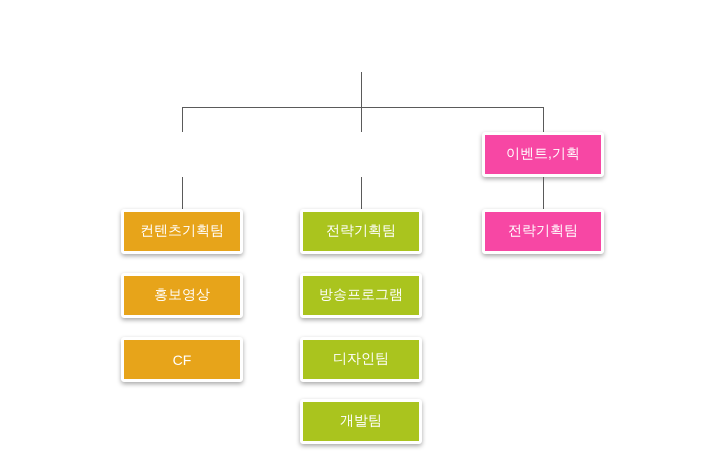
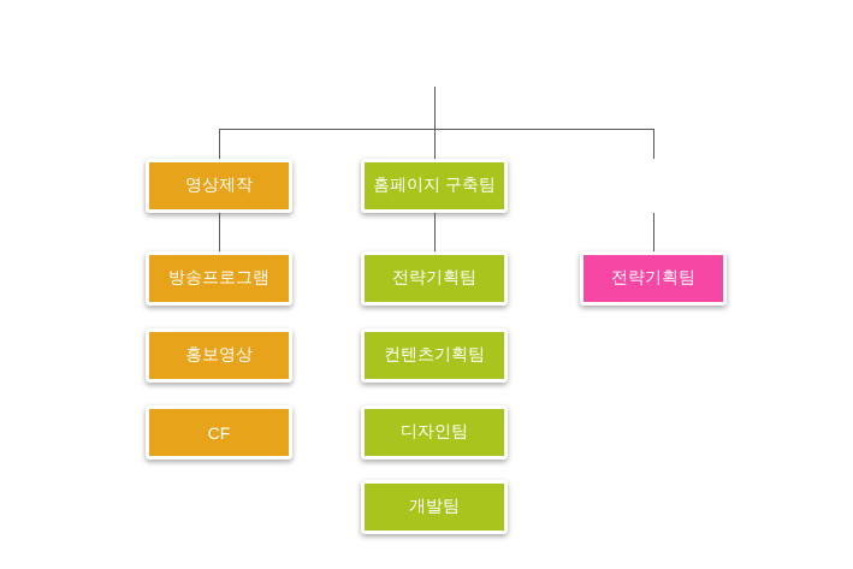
+ 영상제작
- 컨텐츠기획팀
+ 방송프로그램
  홍보영상
  CF
+ 홈페이지 구축팀
  전략기획팀
- 방송프로그램
+ 컨텐츠기획팀
  디자인팀
  개발팀
- 이벤트,기획
  전략기획팀
